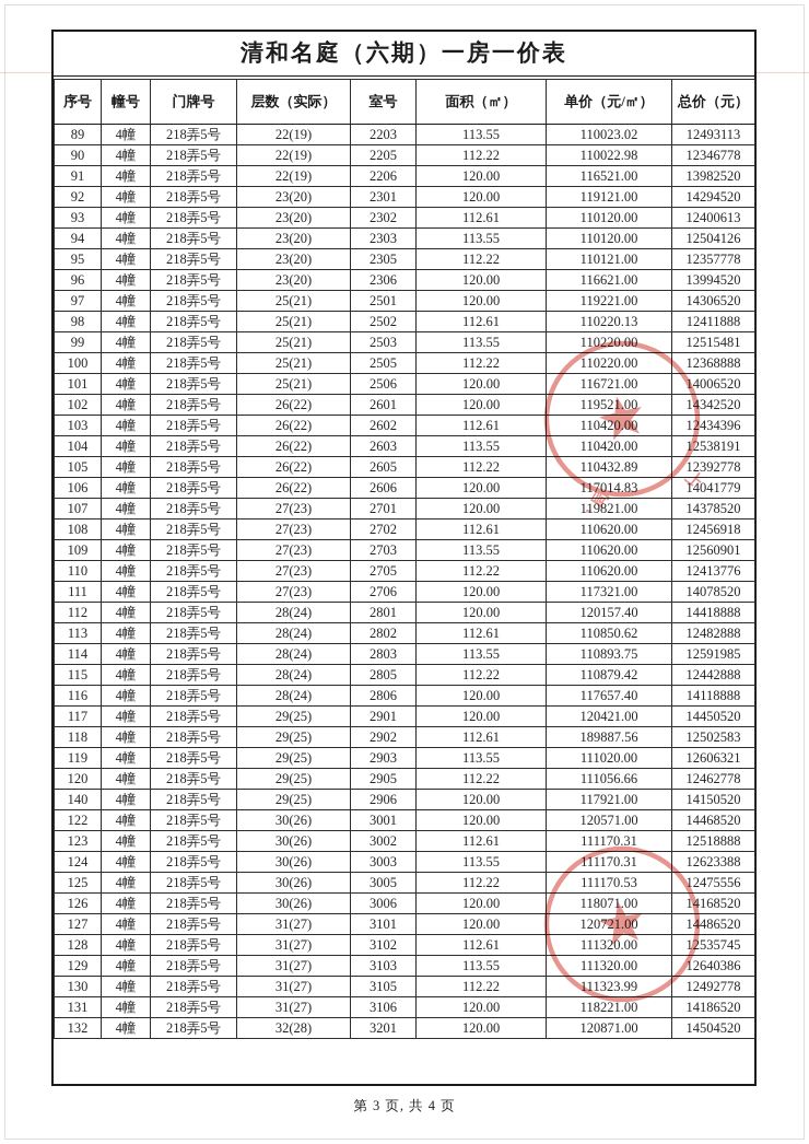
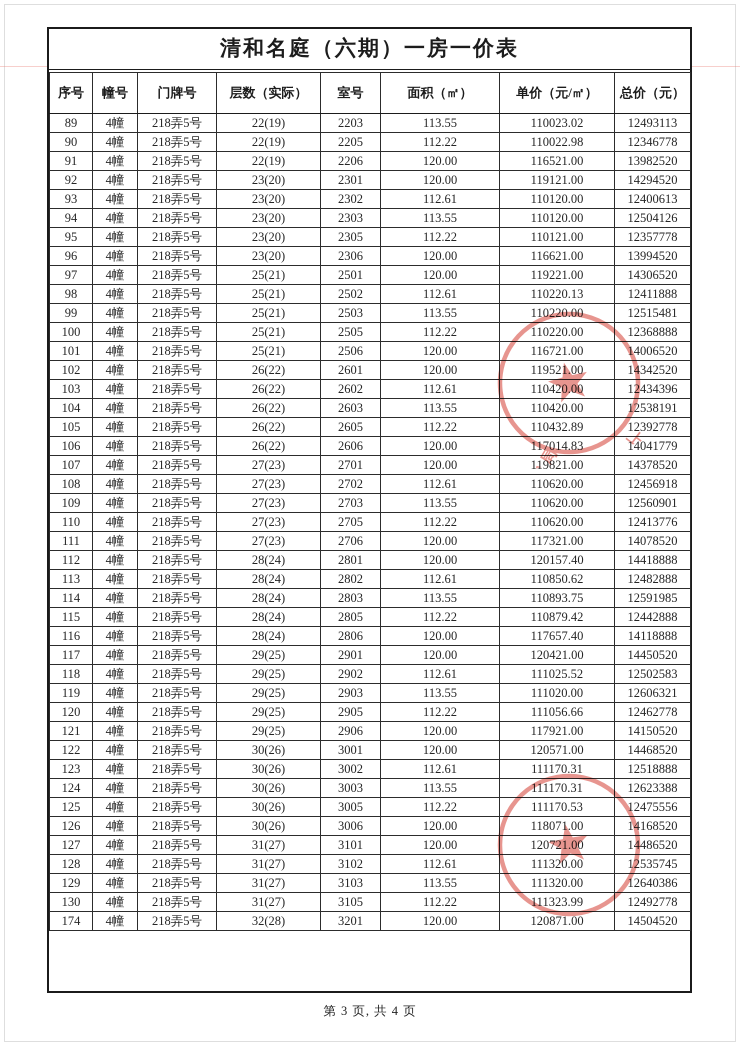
  清和名庭（六期）一房一价表
  序号	幢号	门牌号	层数（实际）	室号	面积（㎡）	单价（元/㎡）	总价（元）
  89	4幢	218弄5号	22(19)	2203	113.55	110023.02	12493113
  90	4幢	218弄5号	22(19)	2205	112.22	110022.98	12346778
  91	4幢	218弄5号	22(19)	2206	120.00	116521.00	13982520
  92	4幢	218弄5号	23(20)	2301	120.00	119121.00	14294520
  93	4幢	218弄5号	23(20)	2302	112.61	110120.00	12400613
  94	4幢	218弄5号	23(20)	2303	113.55	110120.00	12504126
  95	4幢	218弄5号	23(20)	2305	112.22	110121.00	12357778
  96	4幢	218弄5号	23(20)	2306	120.00	116621.00	13994520
  97	4幢	218弄5号	25(21)	2501	120.00	119221.00	14306520
  98	4幢	218弄5号	25(21)	2502	112.61	110220.13	12411888
  99	4幢	218弄5号	25(21)	2503	113.55	110220.00	12515481
  100	4幢	218弄5号	25(21)	2505	112.22	110220.00	12368888
  101	4幢	218弄5号	25(21)	2506	120.00	116721.00	14006520
  102	4幢	218弄5号	26(22)	2601	120.00	119521.00	14342520
  103	4幢	218弄5号	26(22)	2602	112.61	110420.00	12434396
  104	4幢	218弄5号	26(22)	2603	113.55	110420.00	12538191
  105	4幢	218弄5号	26(22)	2605	112.22	110432.89	12392778
  106	4幢	218弄5号	26(22)	2606	120.00	117014.83	14041779
  107	4幢	218弄5号	27(23)	2701	120.00	119821.00	14378520
  108	4幢	218弄5号	27(23)	2702	112.61	110620.00	12456918
  109	4幢	218弄5号	27(23)	2703	113.55	110620.00	12560901
  110	4幢	218弄5号	27(23)	2705	112.22	110620.00	12413776
  111	4幢	218弄5号	27(23)	2706	120.00	117321.00	14078520
  112	4幢	218弄5号	28(24)	2801	120.00	120157.40	14418888
  113	4幢	218弄5号	28(24)	2802	112.61	110850.62	12482888
  114	4幢	218弄5号	28(24)	2803	113.55	110893.75	12591985
  115	4幢	218弄5号	28(24)	2805	112.22	110879.42	12442888
  116	4幢	218弄5号	28(24)	2806	120.00	117657.40	14118888
  117	4幢	218弄5号	29(25)	2901	120.00	120421.00	14450520
- 118	4幢	218弄5号	29(25)	2902	112.61	189887.56	12502583
+ 118	4幢	218弄5号	29(25)	2902	112.61	111025.52	12502583
  119	4幢	218弄5号	29(25)	2903	113.55	111020.00	12606321
  120	4幢	218弄5号	29(25)	2905	112.22	111056.66	12462778
- 140	4幢	218弄5号	29(25)	2906	120.00	117921.00	14150520
+ 121	4幢	218弄5号	29(25)	2906	120.00	117921.00	14150520
  122	4幢	218弄5号	30(26)	3001	120.00	120571.00	14468520
  123	4幢	218弄5号	30(26)	3002	112.61	111170.31	12518888
  124	4幢	218弄5号	30(26)	3003	113.55	111170.31	12623388
  125	4幢	218弄5号	30(26)	3005	112.22	111170.53	12475556
  126	4幢	218弄5号	30(26)	3006	120.00	118071.00	14168520
  127	4幢	218弄5号	31(27)	3101	120.00	120721.00	14486520
  128	4幢	218弄5号	31(27)	3102	112.61	111320.00	12535745
  129	4幢	218弄5号	31(27)	3103	113.55	111320.00	12640386
  130	4幢	218弄5号	31(27)	3105	112.22	111323.99	12492778
- 131	4幢	218弄5号	31(27)	3106	120.00	118221.00	14186520
- 132	4幢	218弄5号	32(28)	3201	120.00	120871.00	14504520
+ 174	4幢	218弄5号	32(28)	3201	120.00	120871.00	14504520
  第 3 页, 共 4 页
